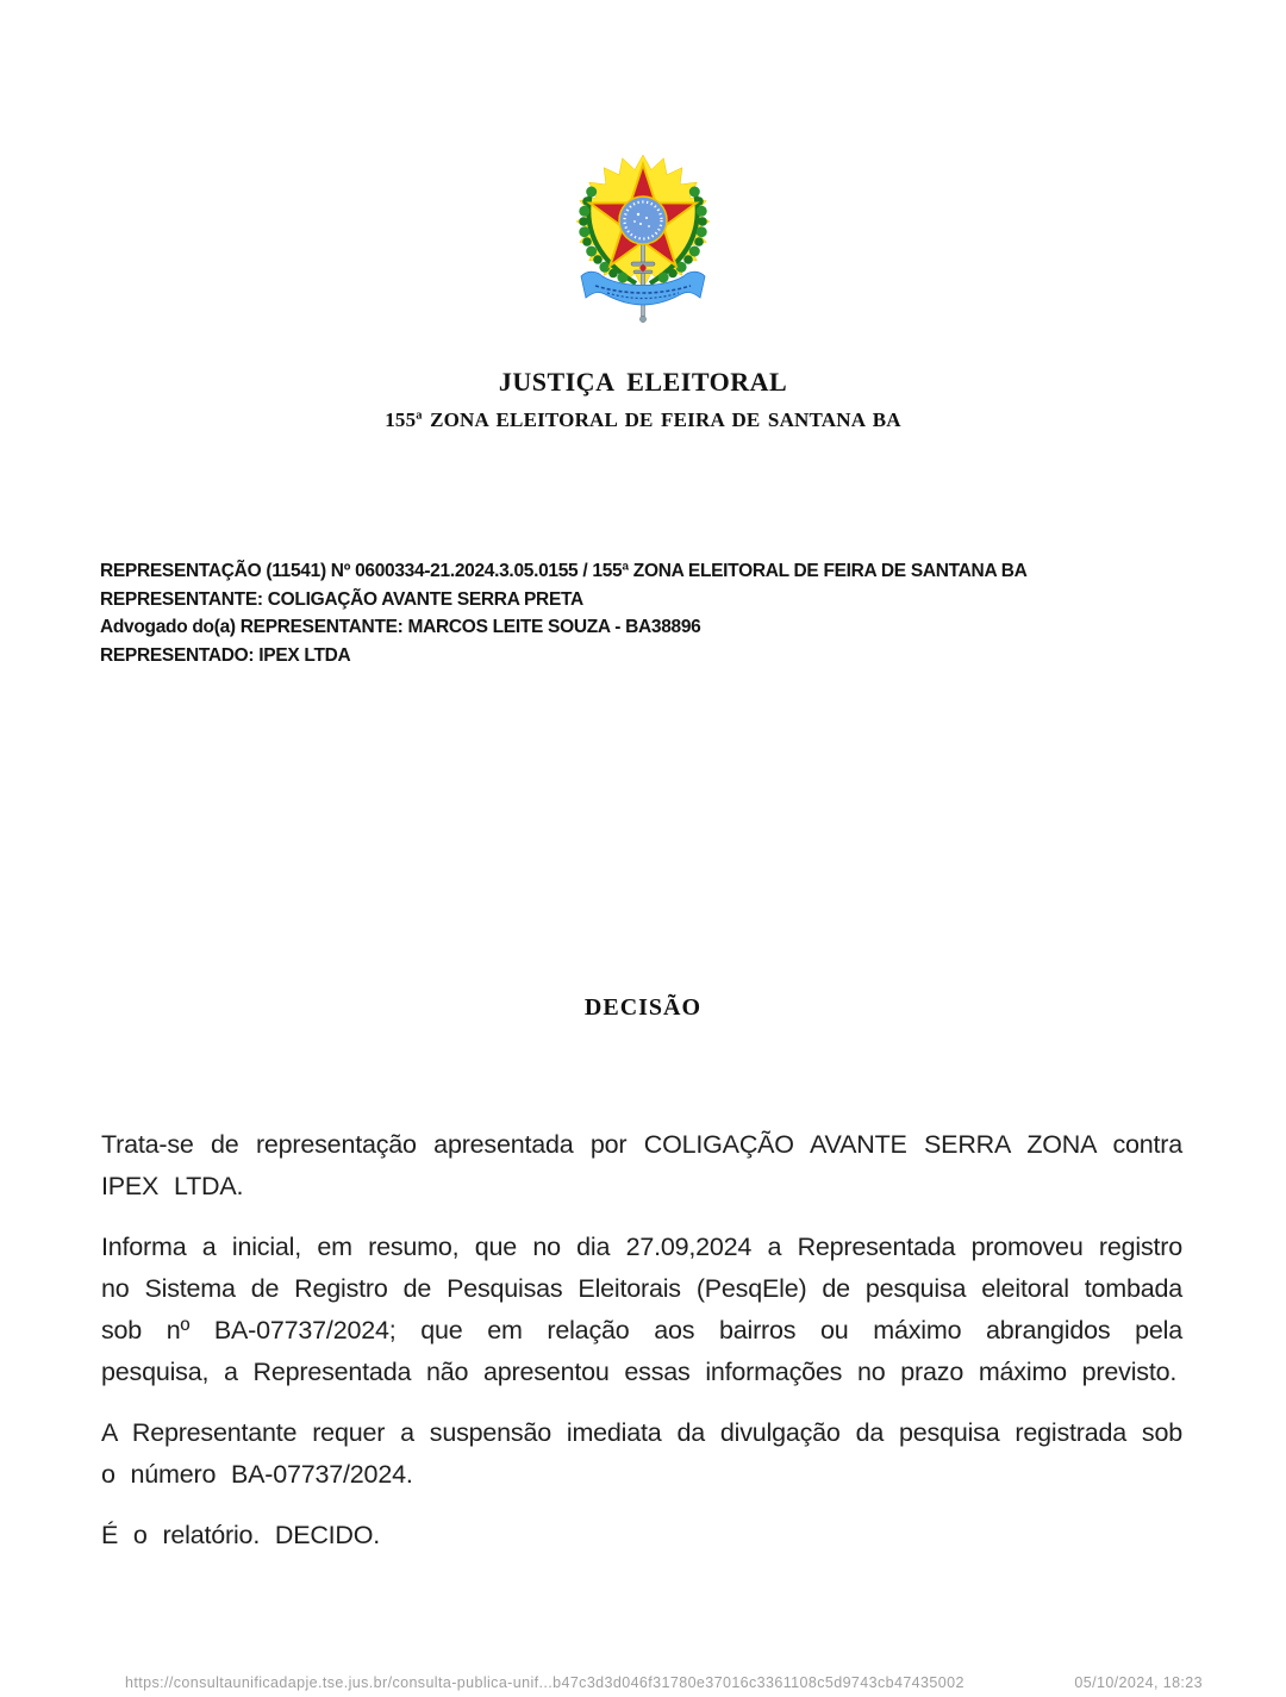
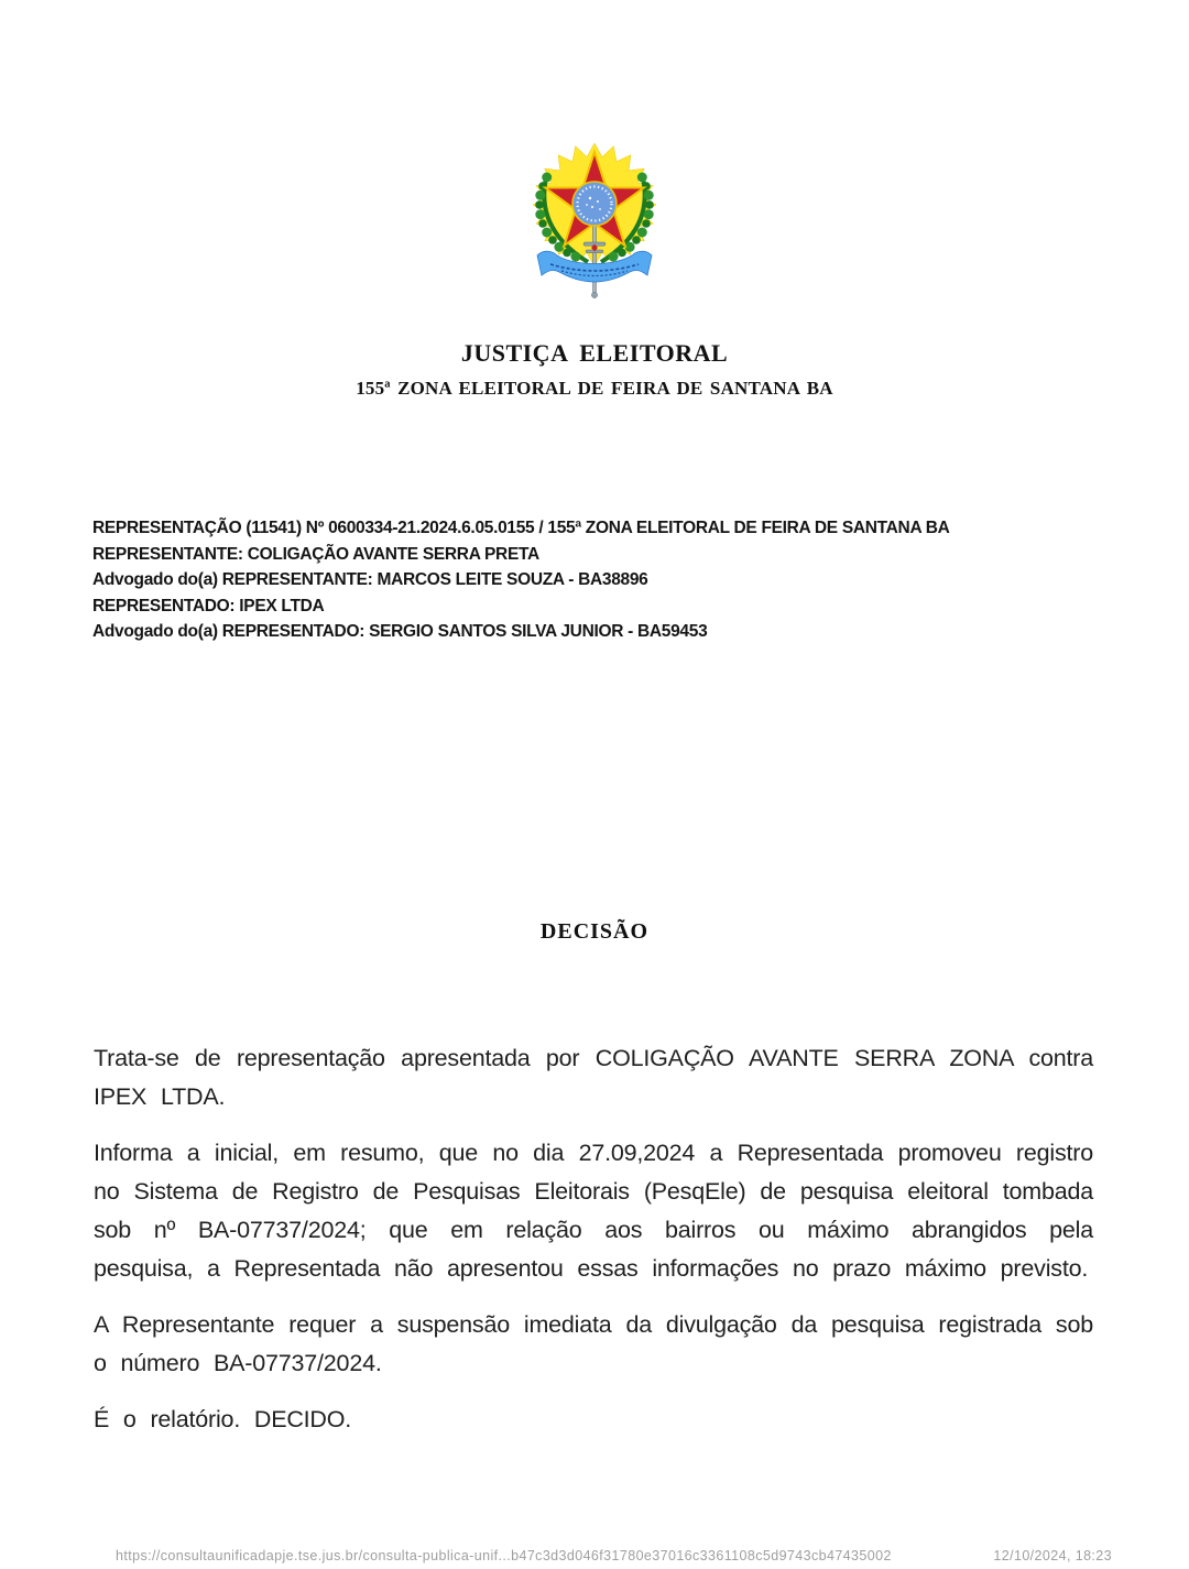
  JUSTIÇA ELEITORAL
  155ª ZONA ELEITORAL DE FEIRA DE SANTANA BA
- REPRESENTAÇÃO (11541) Nº 0600334-21.2024.3.05.0155 / 155ª ZONA ELEITORAL DE FEIRA DE SANTANA BA
+ REPRESENTAÇÃO (11541) Nº 0600334-21.2024.6.05.0155 / 155ª ZONA ELEITORAL DE FEIRA DE SANTANA BA
  REPRESENTANTE: COLIGAÇÃO AVANTE SERRA PRETA
  Advogado do(a) REPRESENTANTE: MARCOS LEITE SOUZA - BA38896
  REPRESENTADO: IPEX LTDA
+ Advogado do(a) REPRESENTADO: SERGIO SANTOS SILVA JUNIOR - BA59453
  DECISÃO
  Trata-se de representação apresentada por COLIGAÇÃO AVANTE SERRA ZONA contra IPEX LTDA.
  Informa a inicial, em resumo, que no dia 27.09,2024 a Representada promoveu registro no Sistema de Registro de Pesquisas Eleitorais (PesqEle) de pesquisa eleitoral tombada sob nº BA-07737/2024; que em relação aos bairros ou máximo abrangidos pela pesquisa, a Representada não apresentou essas informações no prazo máximo previsto.
  A Representante requer a suspensão imediata da divulgação da pesquisa registrada sob o número BA-07737/2024.
  É o relatório. DECIDO.
  https://consultaunificadapje.tse.jus.br/consulta-publica-unif...b47c3d3d046f31780e37016c3361108c5d9743cb47435002
- 05/10/2024, 18:23
+ 12/10/2024, 18:23
